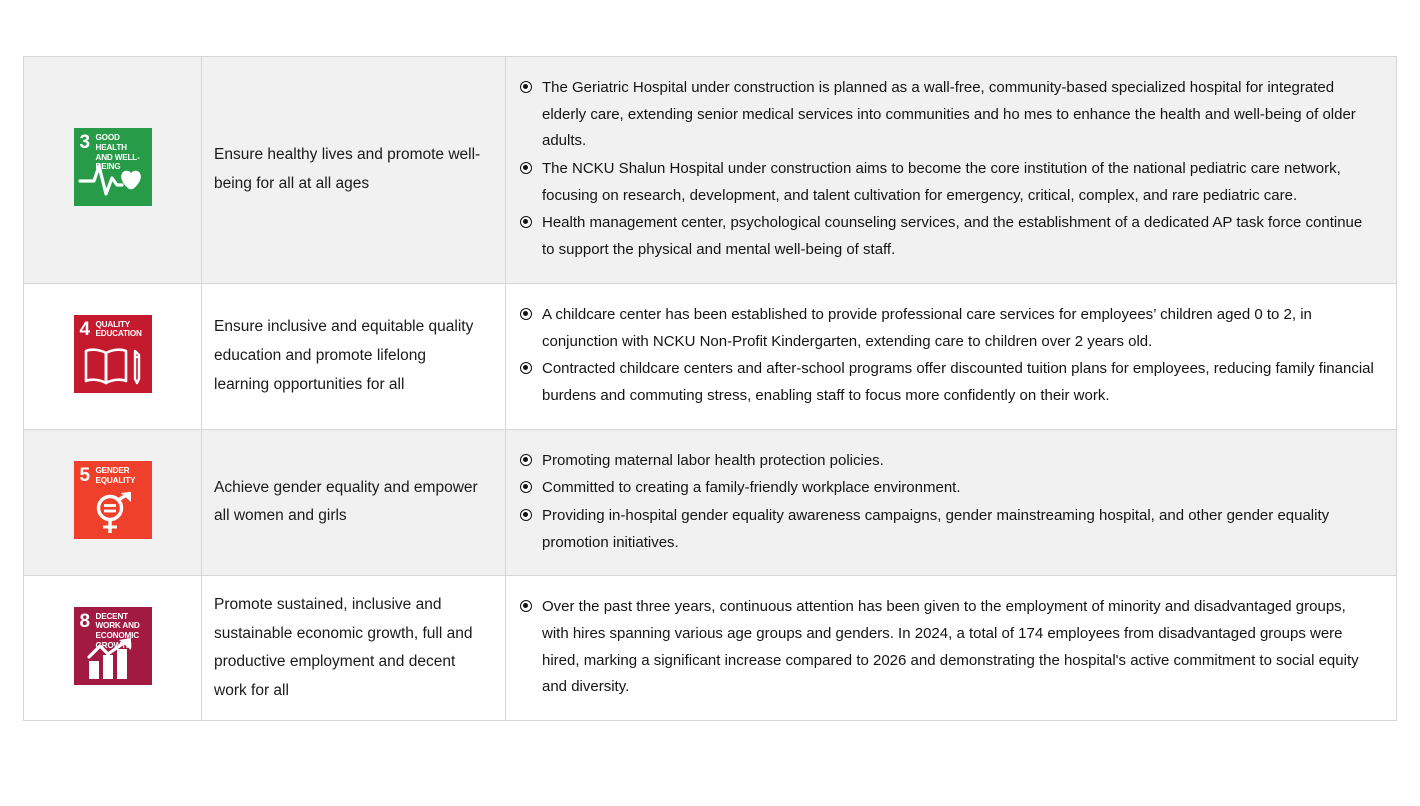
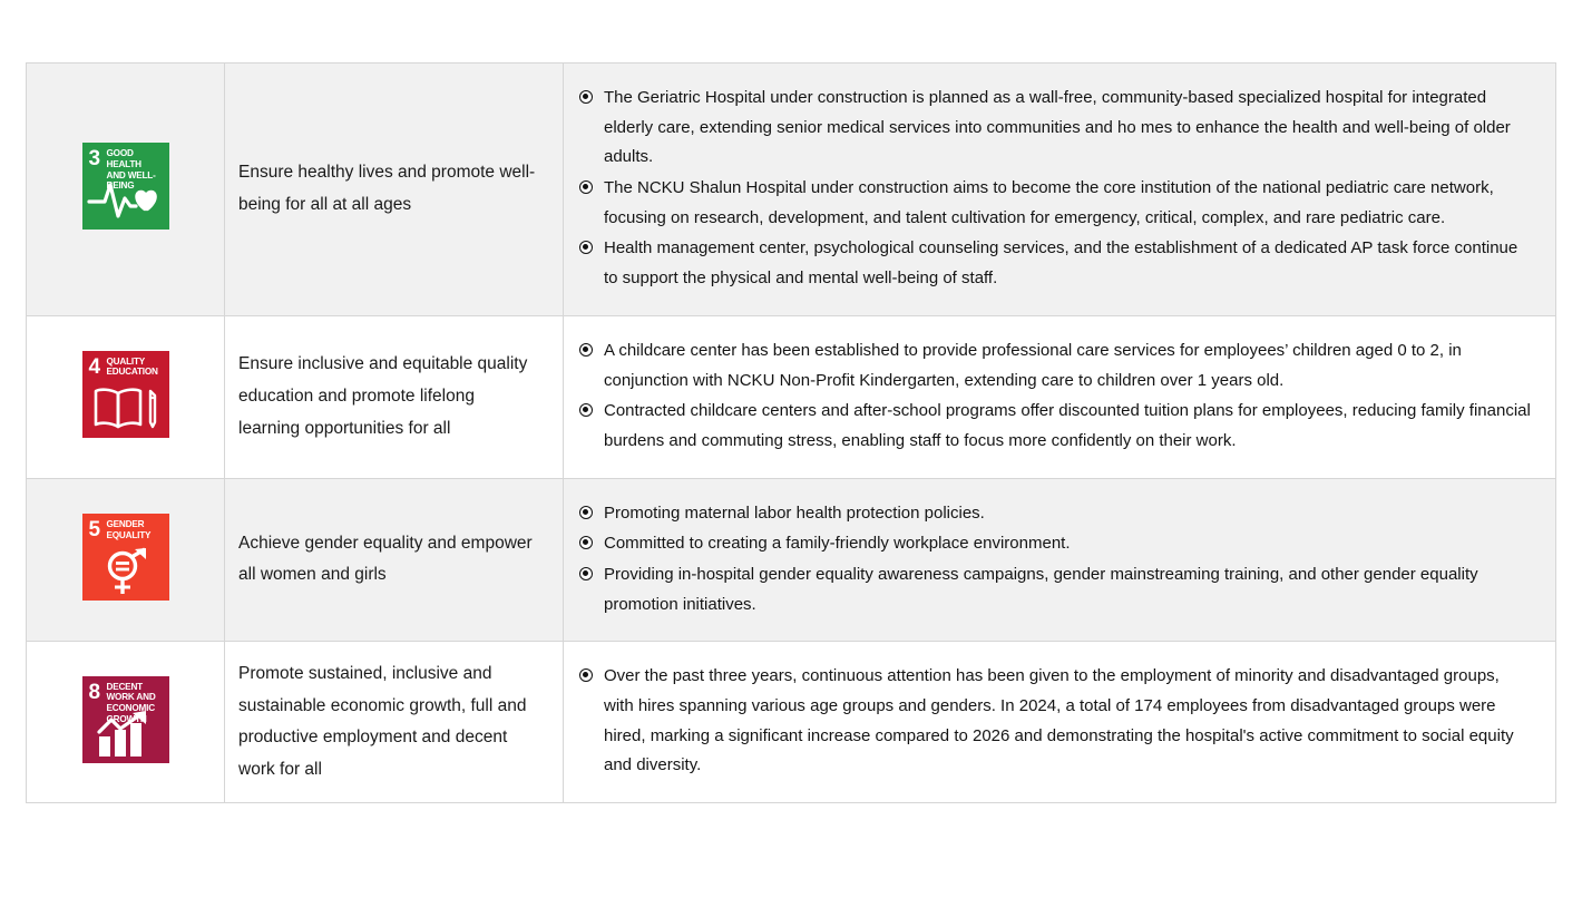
  3 GOOD HEALTHAND WELL-EING	Ensure healthy lives and promote well-being for all at all ages	The Geriatric Hospital under construction is planned as a wall-free, community-based specialized hospital for integrated elderly care, extending senior medical services into communities and ho mes to enhance the health and well-being of older adults.The NCKU Shalun Hospital under construction aims to become the core institution of the national pediatric care network, focusing on research, development, and talent cultivation for emergency, critical, complex, and rare pediatric care.Health management center, psychological counseling services, and the establishment of a dedicated AP task force continue to support the physical and mental well-being of staff.
- 4 QUALITYEDUCATION	Ensure inclusive and equitable quality education and promote lifelong learning opportunities for all	A childcare center has been established to provide professional care services for employees’ children aged 0 to 2, in conjunction with NCKU Non-Profit Kindergarten, extending care to children over 2 years old.Contracted childcare centers and after-school programs offer discounted tuition plans for employees, reducing family financial burdens and commuting stress, enabling staff to focus more confidently on their work.
+ 4 QUALITYEDUCATION	Ensure inclusive and equitable quality education and promote lifelong learning opportunities for all	A childcare center has been established to provide professional care services for employees’ children aged 0 to 2, in conjunction with NCKU Non-Profit Kindergarten, extending care to children over 1 years old.Contracted childcare centers and after-school programs offer discounted tuition plans for employees, reducing family financial burdens and commuting stress, enabling staff to focus more confidently on their work.
- 5 GENDEREQUALITY	Achieve gender equality and empower all women and girls	Promoting maternal labor health protection policies.Committed to creating a family-friendly workplace environment.Providing in-hospital gender equality awareness campaigns, gender mainstreaming hospital, and other gender equality promotion initiatives.
+ 5 GENDEREQUALITY	Achieve gender equality and empower all women and girls	Promoting maternal labor health protection policies.Committed to creating a family-friendly workplace environment.Providing in-hospital gender equality awareness campaigns, gender mainstreaming training, and other gender equality promotion initiatives.
  8 DECENT WORK ANDECONOMIC ROT	Promote sustained, inclusive and sustainable economic growth, full and productive employment and decent work for all	Over the past three years, continuous attention has been given to the employment of minority and disadvantaged groups, with hires spanning various age groups and genders. In 2024, a total of 174 employees from disadvantaged groups were hired, marking a significant increase compared to 2026 and demonstrating the hospital's active commitment to social equity and diversity.
